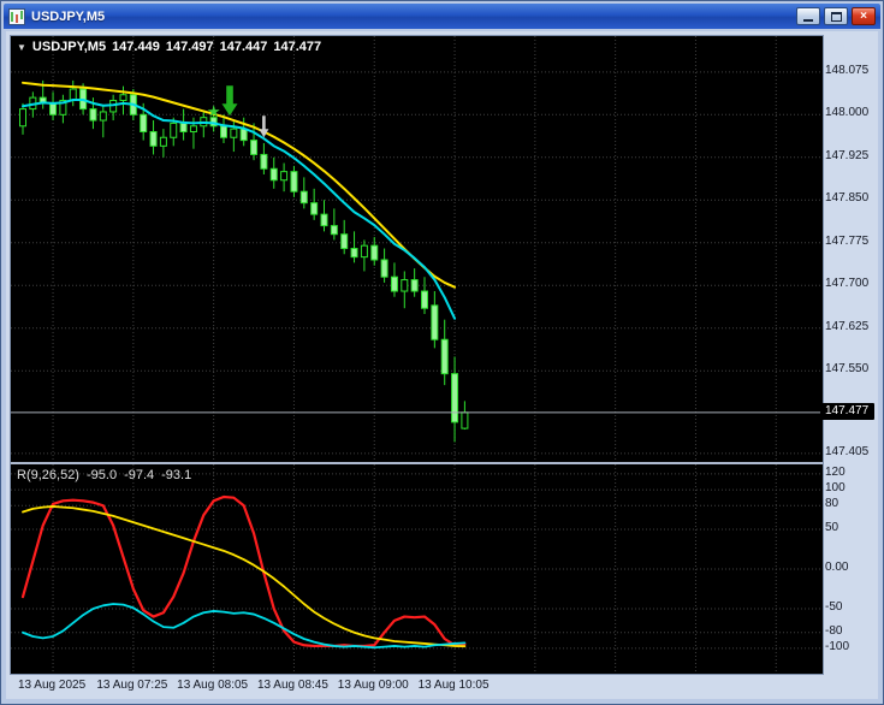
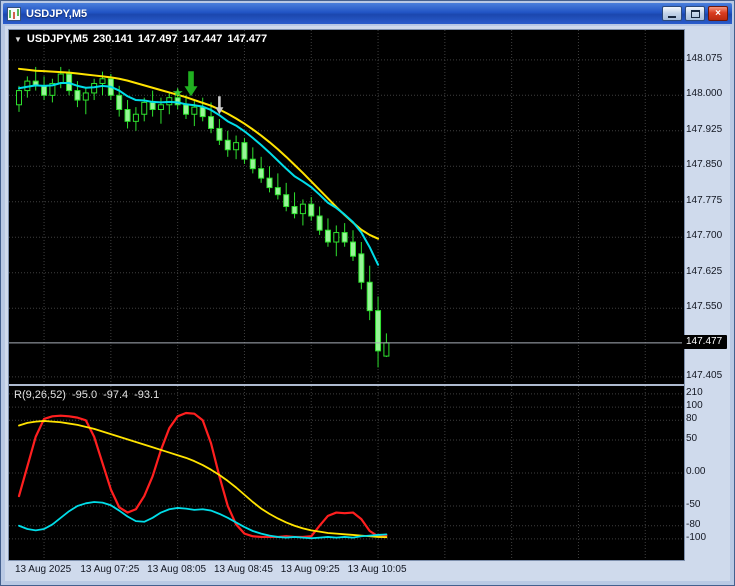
  USDJPY,M5
  ×
  ★
  ▼
  USDJPY,M5
- 147.449
+ 230.141
  147.497
  147.447
  147.477
  R(9,26,52)
  -95.0
  -97.4
  -93.1
  147.477
  148.075
  148.000
  147.925
  147.850
  147.775
  147.700
  147.625
  147.550
  147.405
- 120
+ 210
  100
  80
  50
  0.00
  -50
  -80
  -100
  13 Aug 2025
  13 Aug 07:25
  13 Aug 08:05
  13 Aug 08:45
- 13 Aug 09:00
+ 13 Aug 09:25
  13 Aug 10:05
